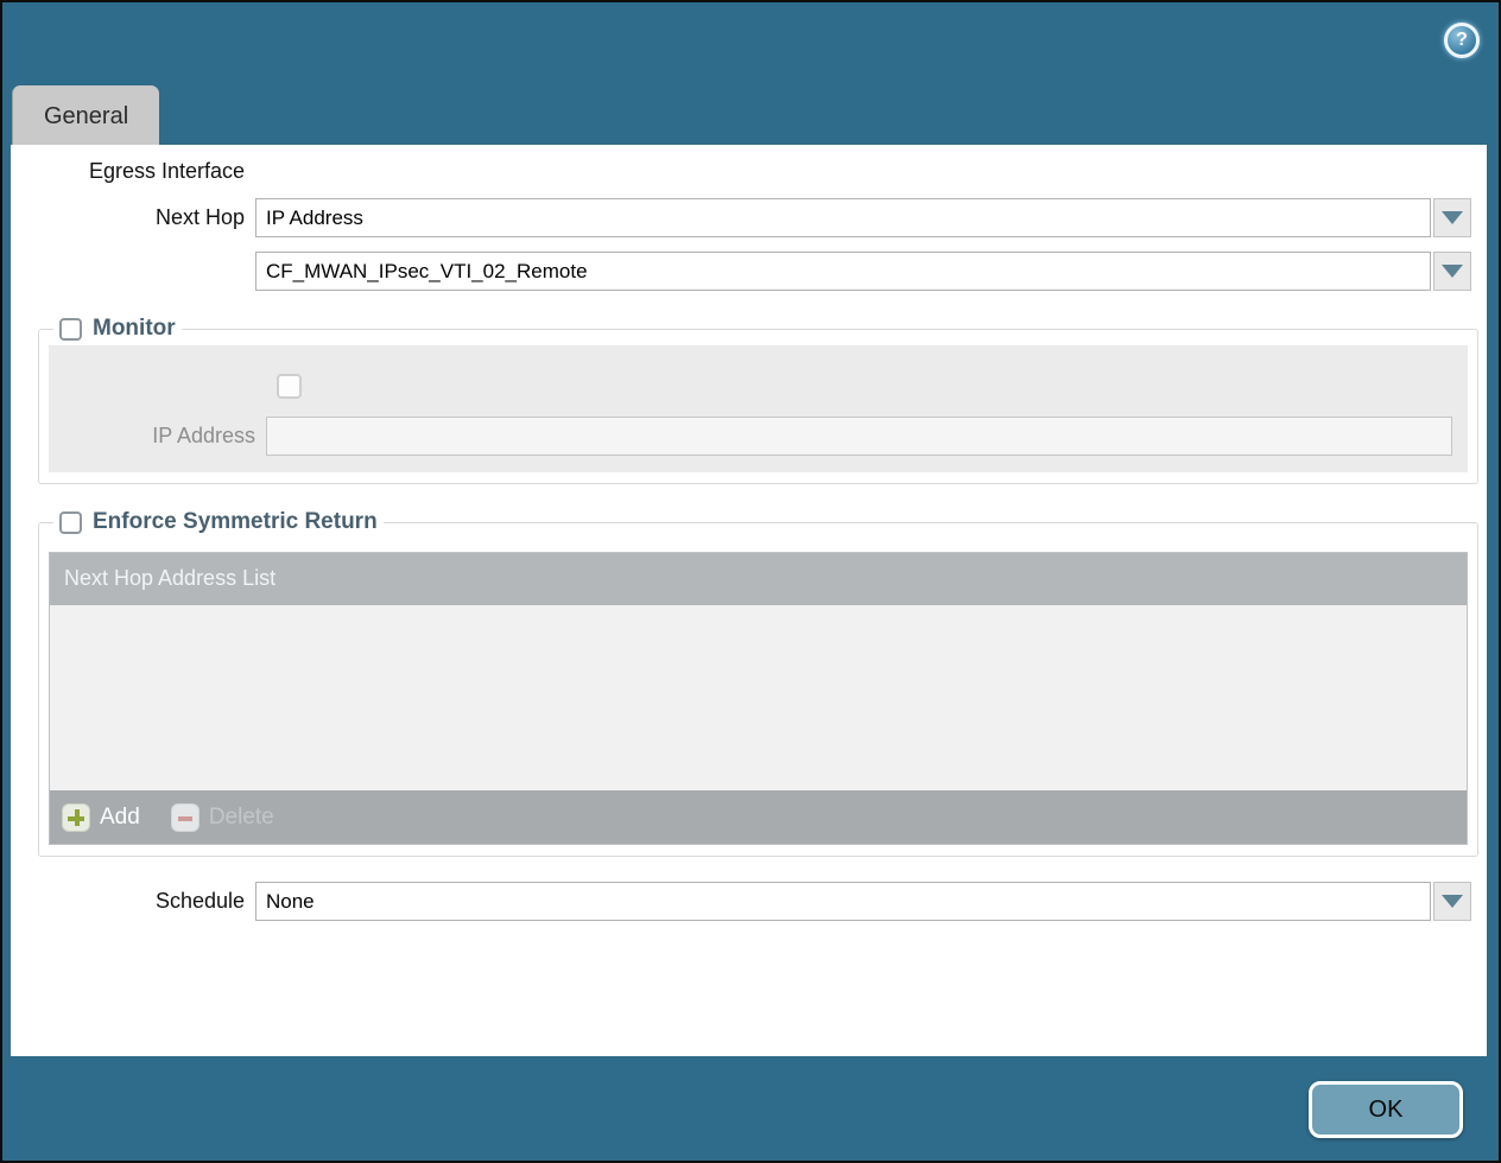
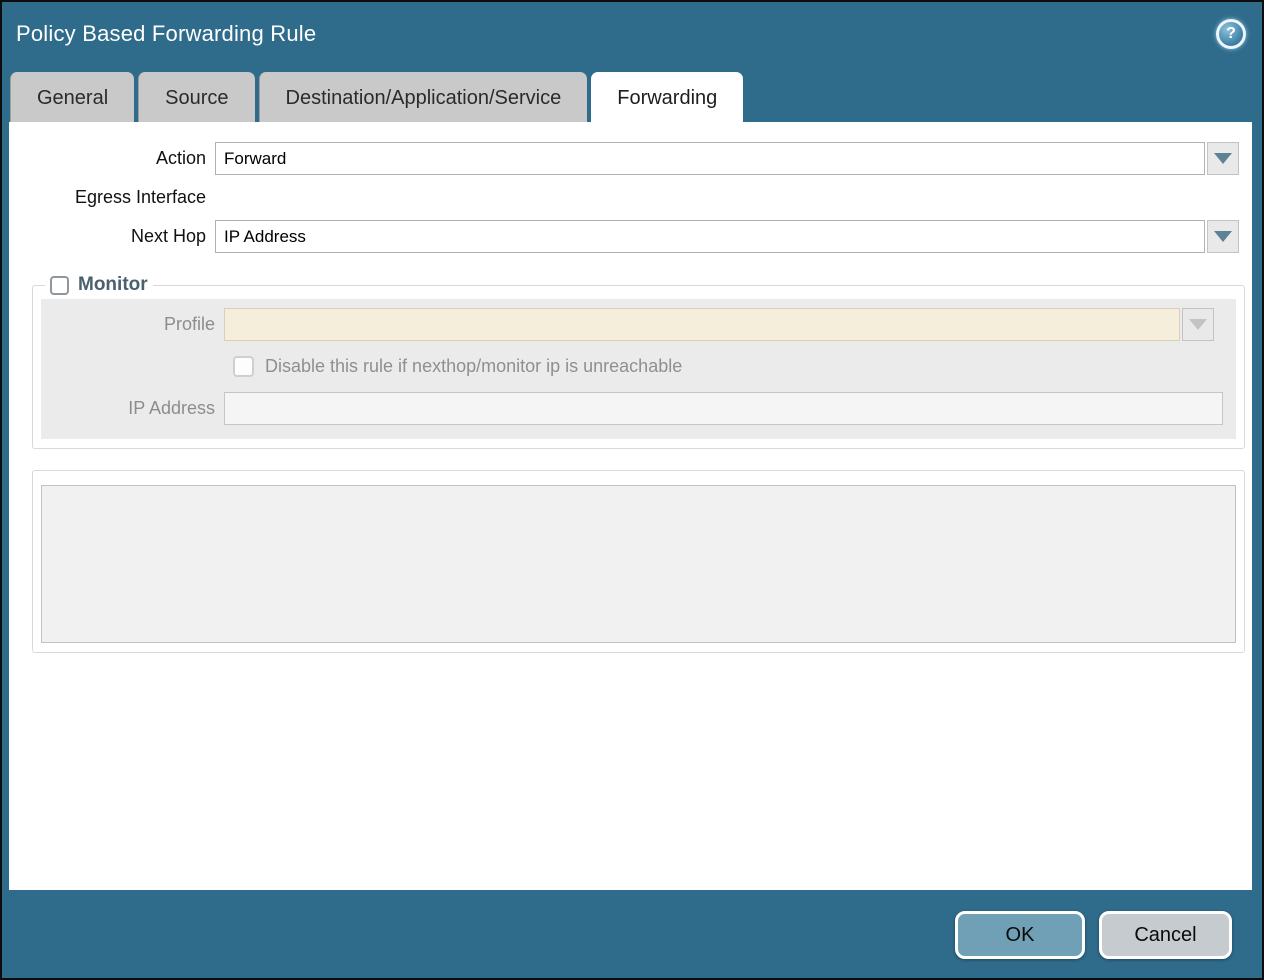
+ Policy Based Forwarding Rule
  ?
  General
+ Source
+ Destination/Application/Service
+ Forwarding
+ Action
+ Forward
  Egress Interface
  Next Hop
  IP Address
- CF_MWAN_IPsec_VTI_02_Remote
  Monitor
+ Profile
+ Disable this rule if nexthop/monitor ip is unreachable
  IP Address
- Enforce Symmetric Return
- Next Hop Address List
- Add
- Delete
- Schedule
- None
  OK
+ Cancel
